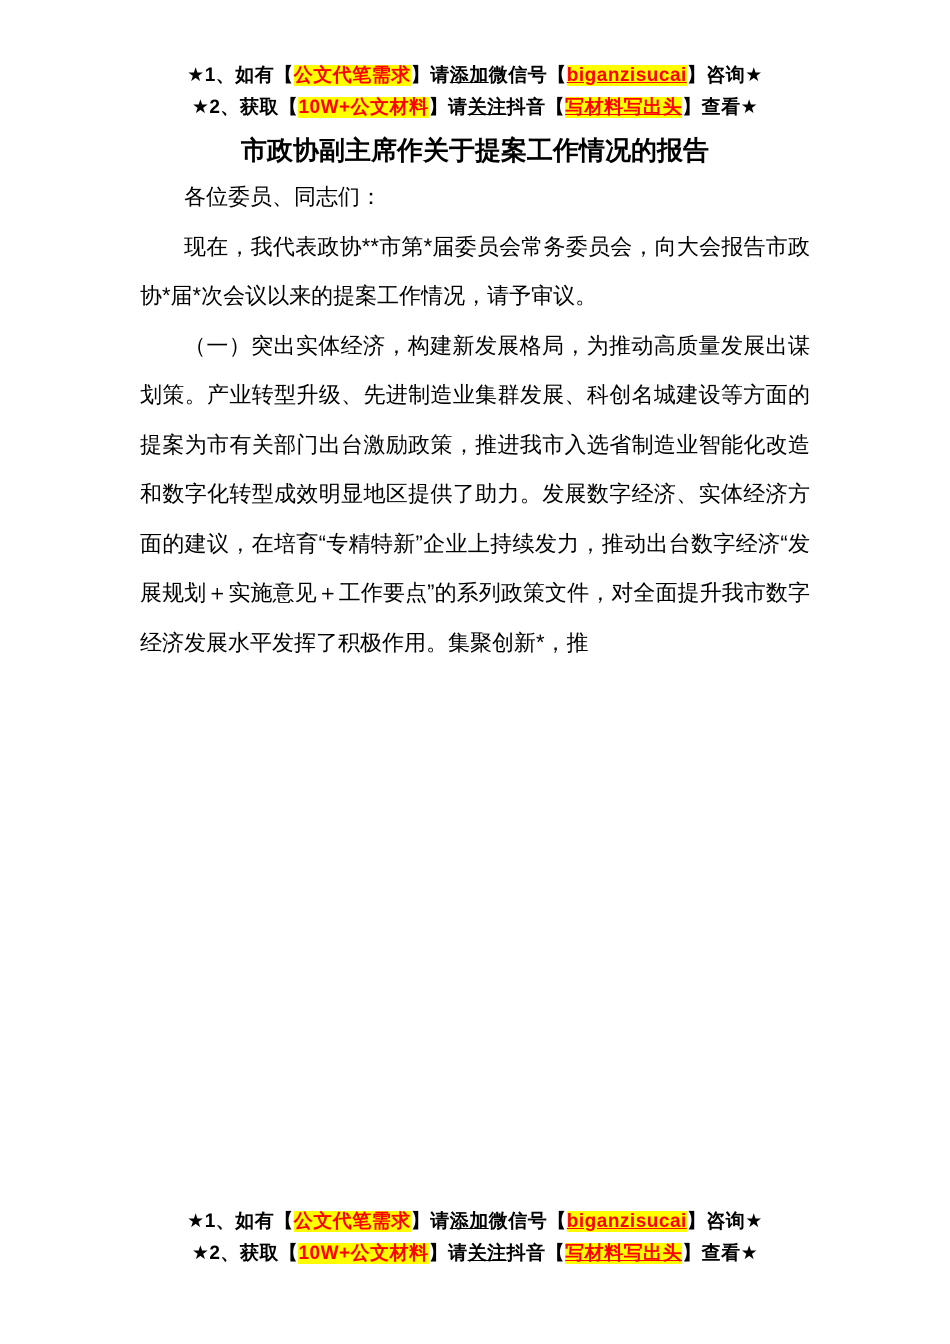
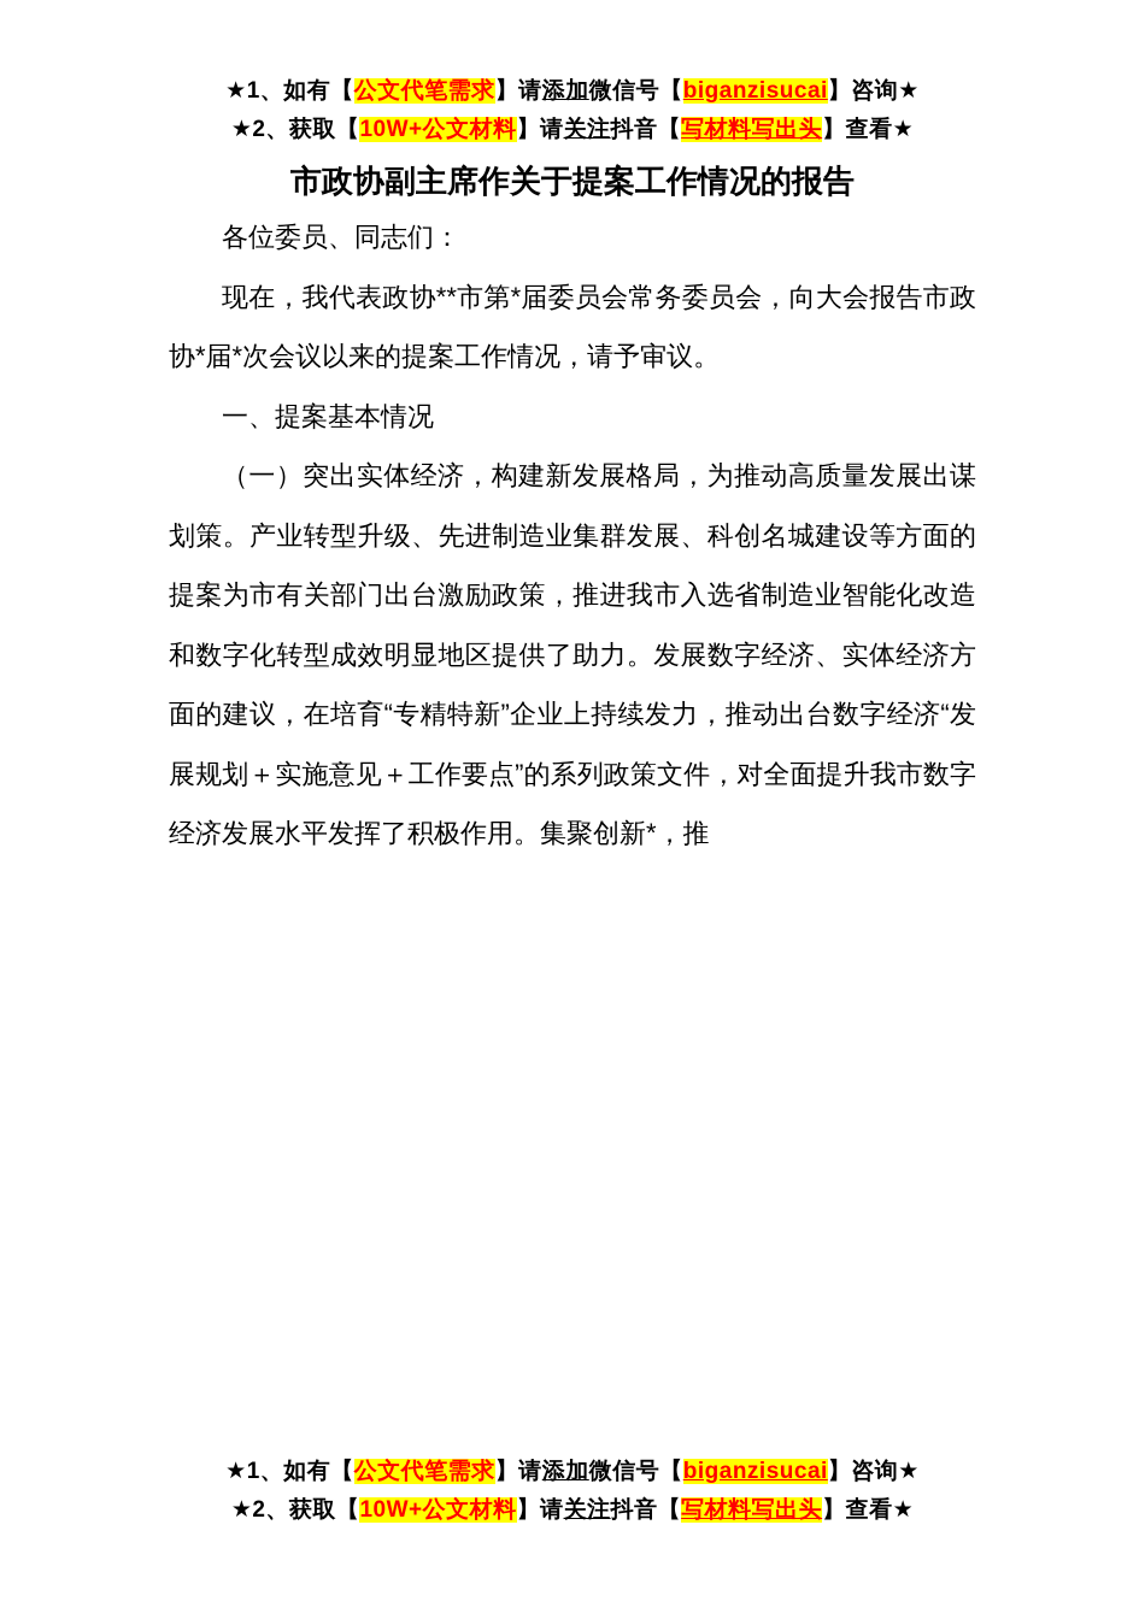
  ★1、如有【公文代笔需求】请添加微信号【biganzisucai】咨询★
  ★2、获取【10W+公文材料】请关注抖音【写材料写出头】查看★
  市政协副主席作关于提案工作情况的报告
  各位委员、同志们：
  现在，我代表政协**市第*届委员会常务委员会，向大会报告市政协*届*次会议以来的提案工作情况，请予审议。
+ 一、提案基本情况
  （一）突出实体经济，构建新发展格局，为推动高质量发展出谋划策。产业转型升级、先进制造业集群发展、科创名城建设等方面的提案为市有关部门出台激励政策，推进我市入选省制造业智能化改造和数字化转型成效明显地区提供了助力。发展数字经济、实体经济方面的建议，在培育“专精特新”企业上持续发力，推动出台数字经济“发展规划＋实施意见＋工作要点”的系列政策文件，对全面提升我市数字经济发展水平发挥了积极作用。集聚创新*，推
  ★1、如有【公文代笔需求】请添加微信号【biganzisucai】咨询★
  ★2、获取【10W+公文材料】请关注抖音【写材料写出头】查看★
